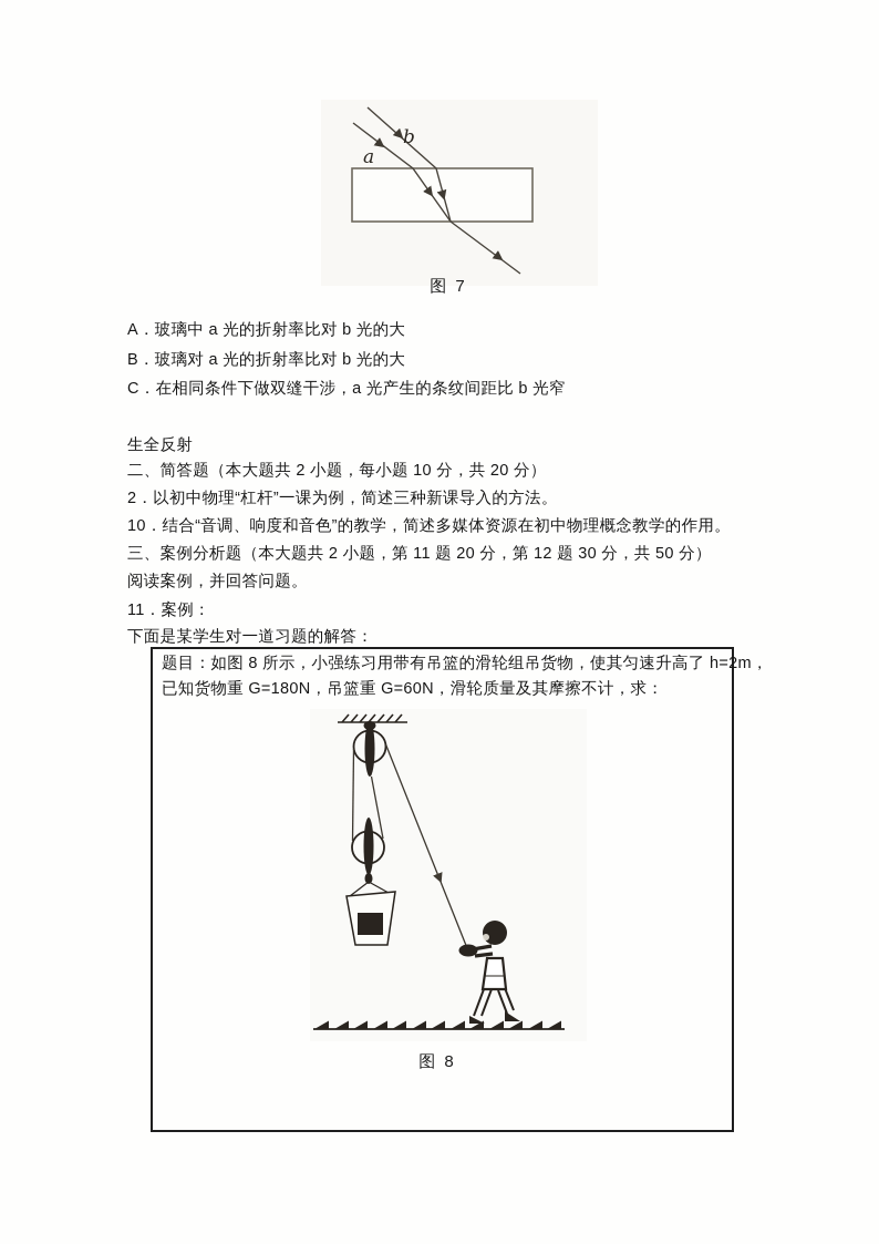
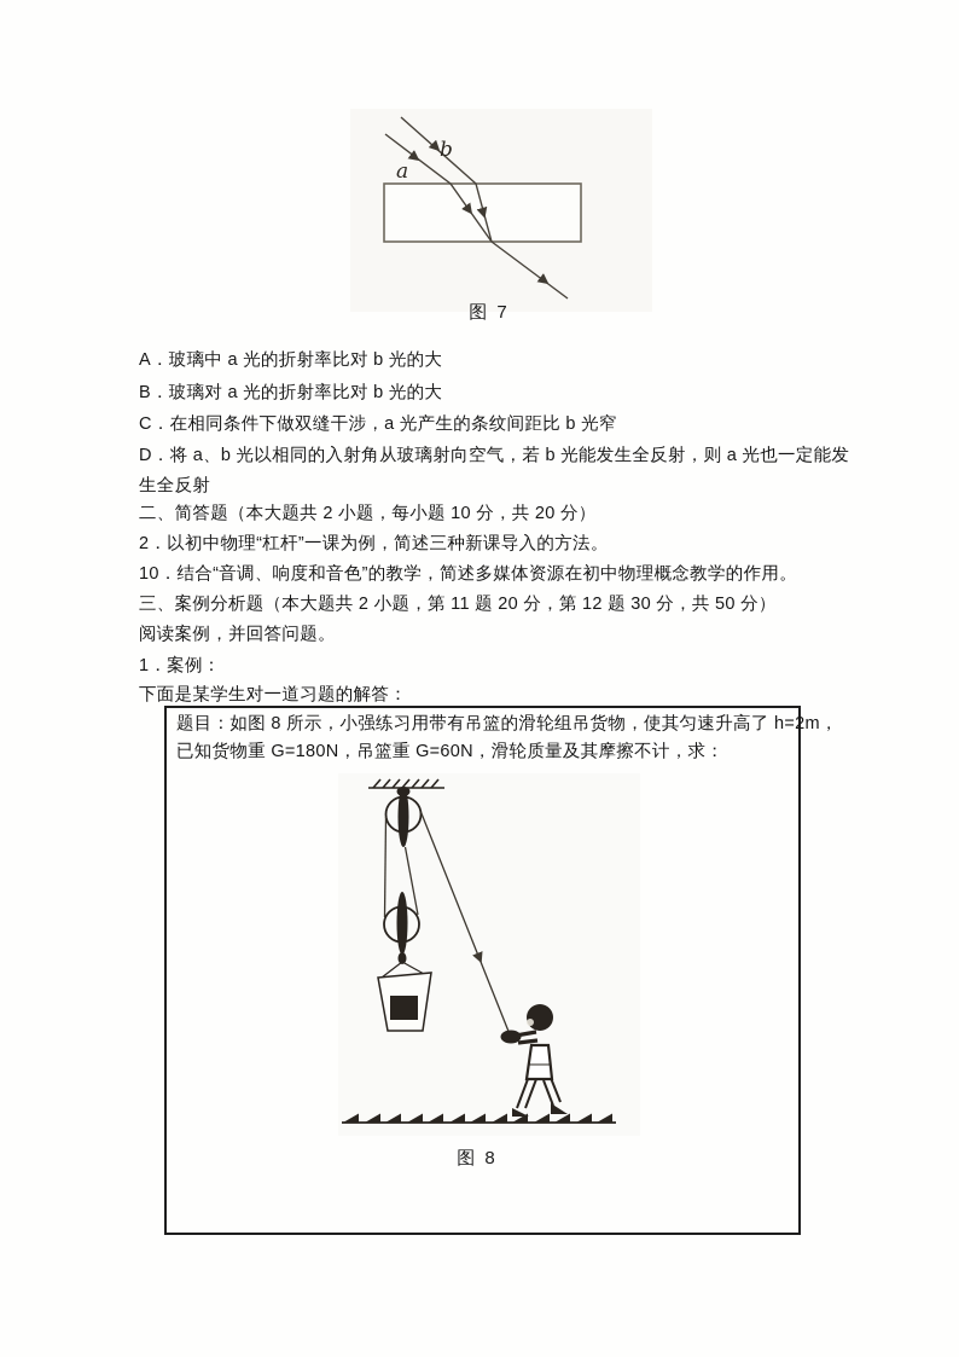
  a
  b
  图 7
  A．玻璃中 a 光的折射率比对 b 光的大
  B．玻璃对 a 光的折射率比对 b 光的大
  C．在相同条件下做双缝干涉，a 光产生的条纹间距比 b 光窄
+ D．将 a、b 光以相同的入射角从玻璃射向空气，若 b 光能发生全反射，则 a 光也一定能发
  生全反射
  二、简答题（本大题共 2 小题，每小题 10 分，共 20 分）
  2．以初中物理“杠杆”一课为例，简述三种新课导入的方法。
  10．结合“音调、响度和音色”的教学，简述多媒体资源在初中物理概念教学的作用。
  三、案例分析题（本大题共 2 小题，第 11 题 20 分，第 12 题 30 分，共 50 分）
  阅读案例，并回答问题。
- 11．案例：
+ 1．案例：
  下面是某学生对一道习题的解答：
  题目：如图 8 所示，小强练习用带有吊篮的滑轮组吊货物，使其匀速升高了 h=2m，
  已知货物重 G=180N，吊篮重 G=60N，滑轮质量及其摩擦不计，求：
  图 8
